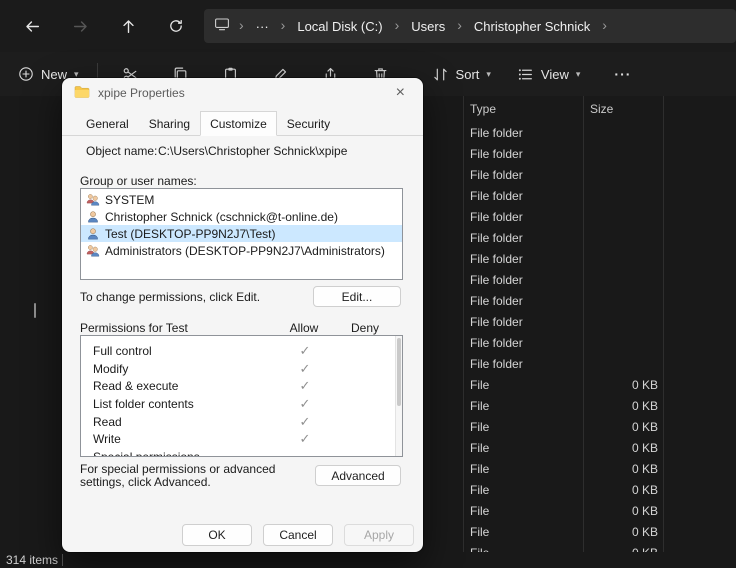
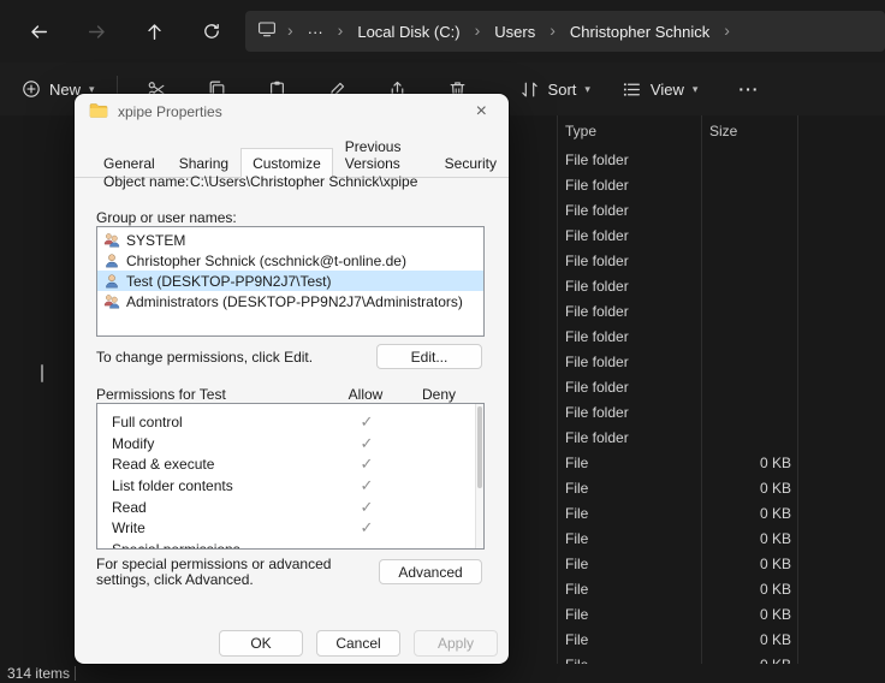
  ›
  ···
  ›
  Local Disk (C:)
  ›
  Users
  ›
  Christopher Schnick
  ›
  New
  ▾
  Sort
  ▾
  View
  ▾
  ···
  Type
  Size
  File folder
  File folder
  File folder
  File folder
  File folder
  File folder
  File folder
  File folder
  File folder
  File folder
  File folder
  File folder
  File
  0 KB
  File
  0 KB
  File
  0 KB
  File
  0 KB
  File
  0 KB
  File
  0 KB
  File
  0 KB
  File
  0 KB
  314 items
  xpipe Properties
  ×
  General
  Sharing
  Customize
+ Previous Versions
  Security
  Object name:
  C:\Users\Christopher Schnick\xpipe
  Group or user names:
  SYSTEM
  Christopher Schnick (cschnick@t-online.de)
  Test (DESKTOP-PP9N2J7\Test)
  Administrators (DESKTOP-PP9N2J7\Administrators)
  To change permissions, click Edit.
  Edit...
  Permissions for Test
  Allow
  Deny
  Full control
  ✓
  Modify
  ✓
  Read & execute
  ✓
  List folder contents
  ✓
  Read
  ✓
  Write
  ✓
  For special permissions or advanced settings, click Advanced.
  Advanced
  OK
  Cancel
  Apply
